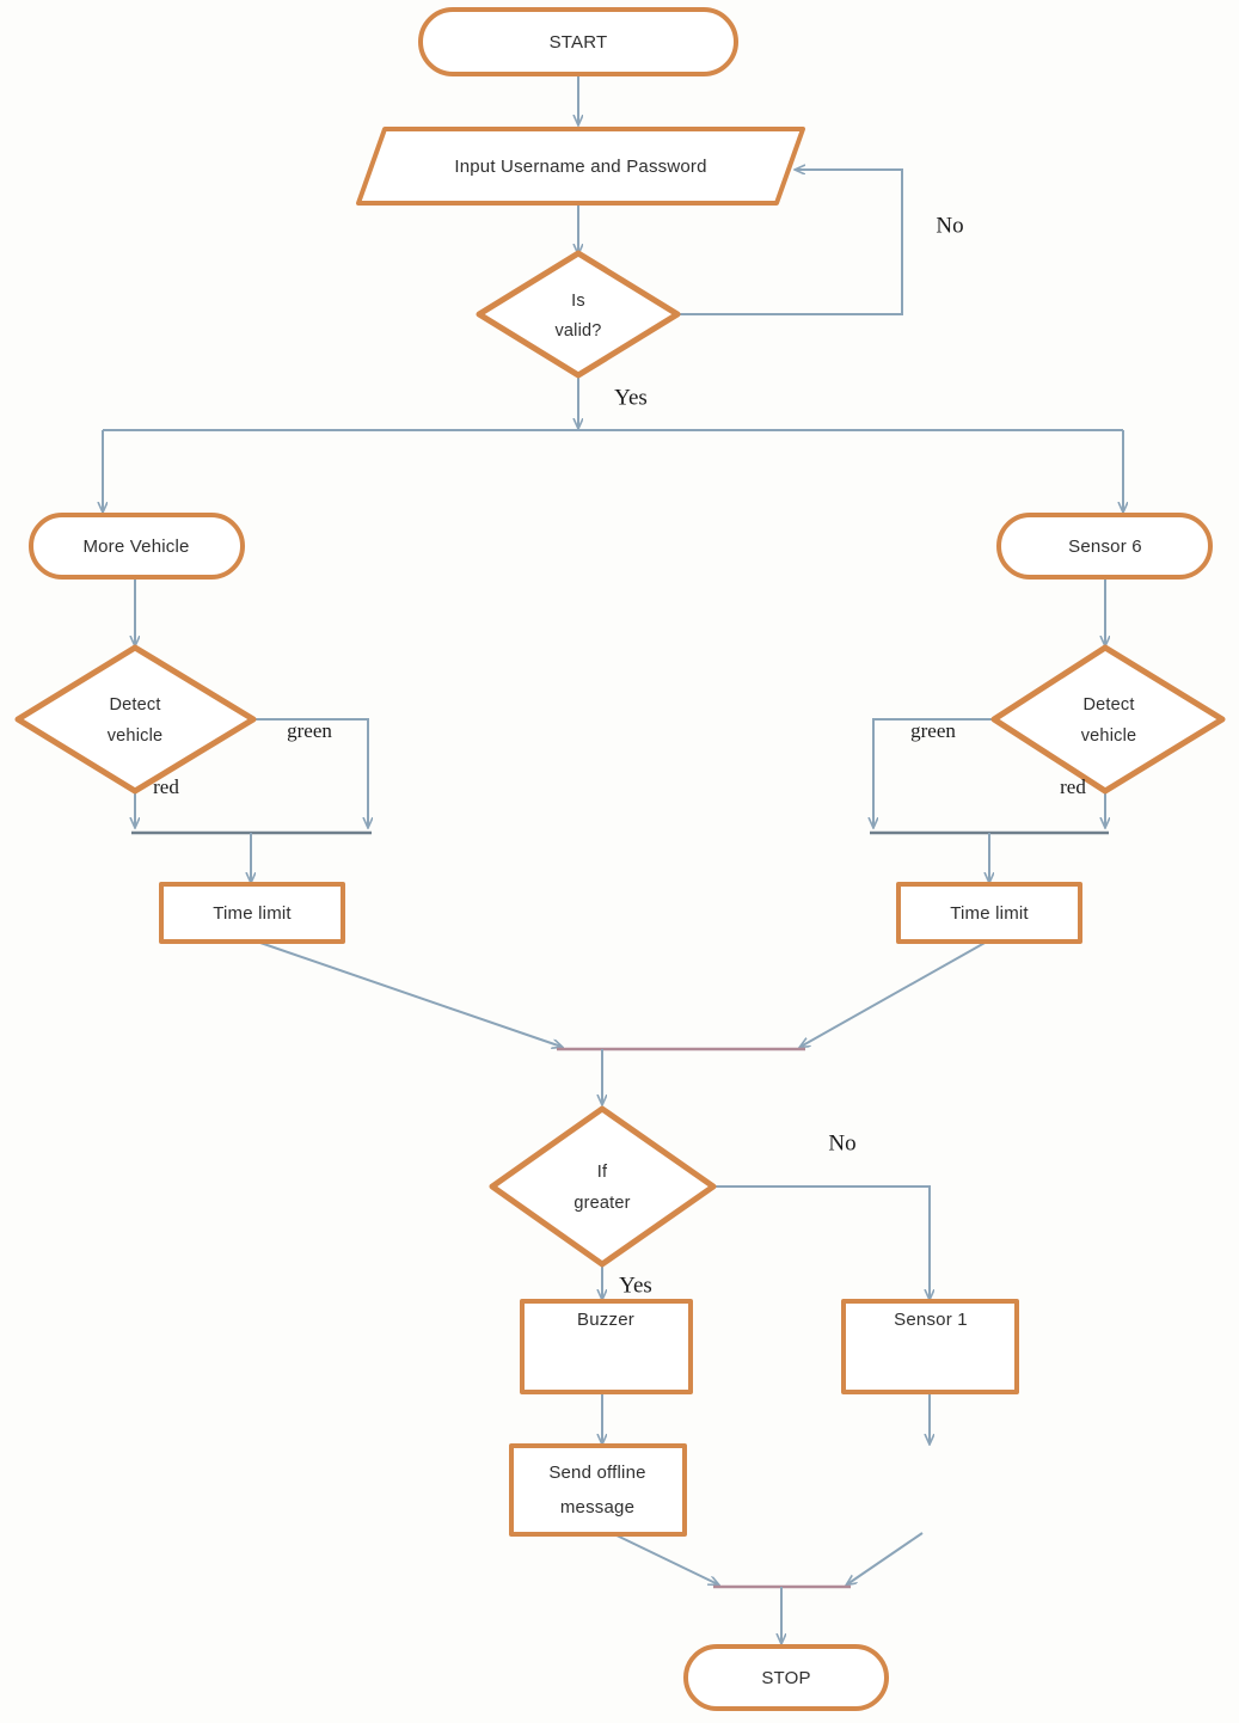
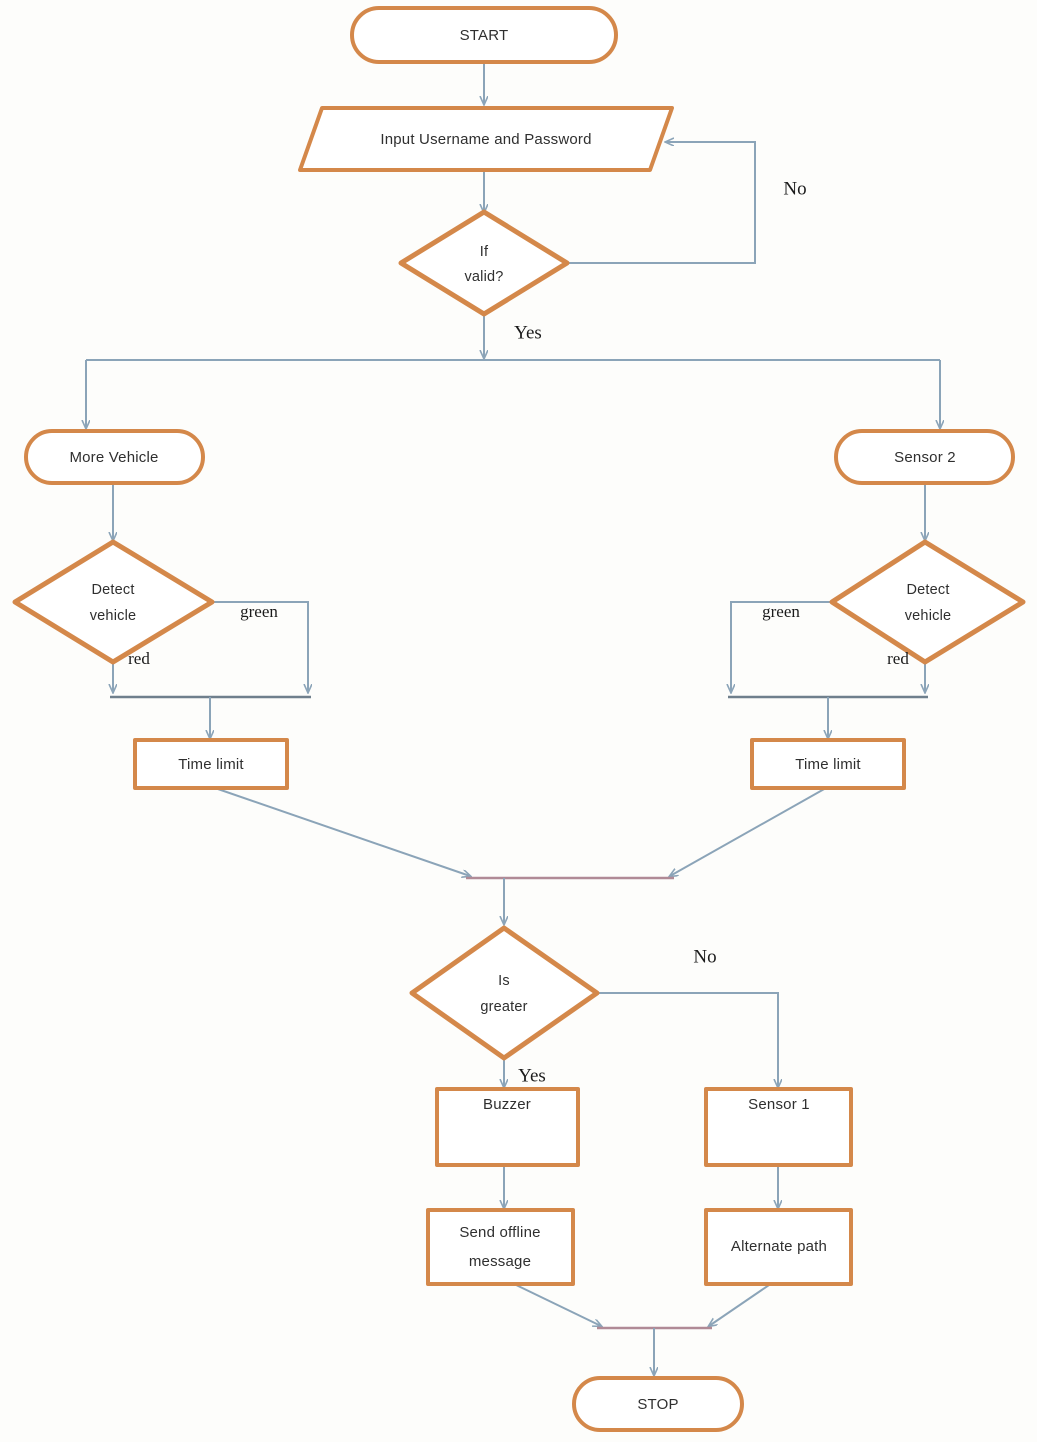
  START
  Input Username and Password
- Is
+ If
  valid?
  More Vehicle
- Sensor 6
+ Sensor 2
  Detect
  vehicle
  Detect
  vehicle
  Time limit
  Time limit
- If
+ Is
  greater
  Buzzer
  Sensor 1
  Send offline
  message
+ Alternate path
  STOP
  No
  Yes
  red
  green
  red
  green
  No
  Yes
